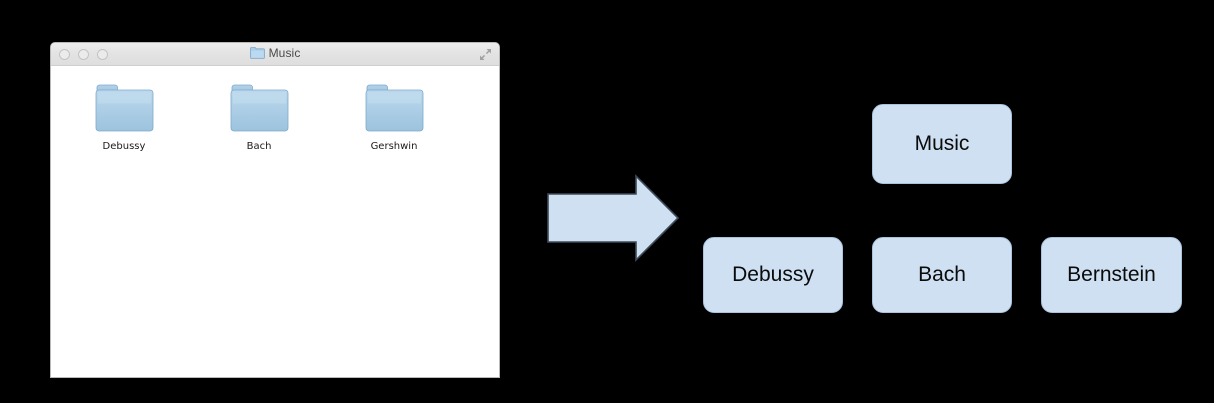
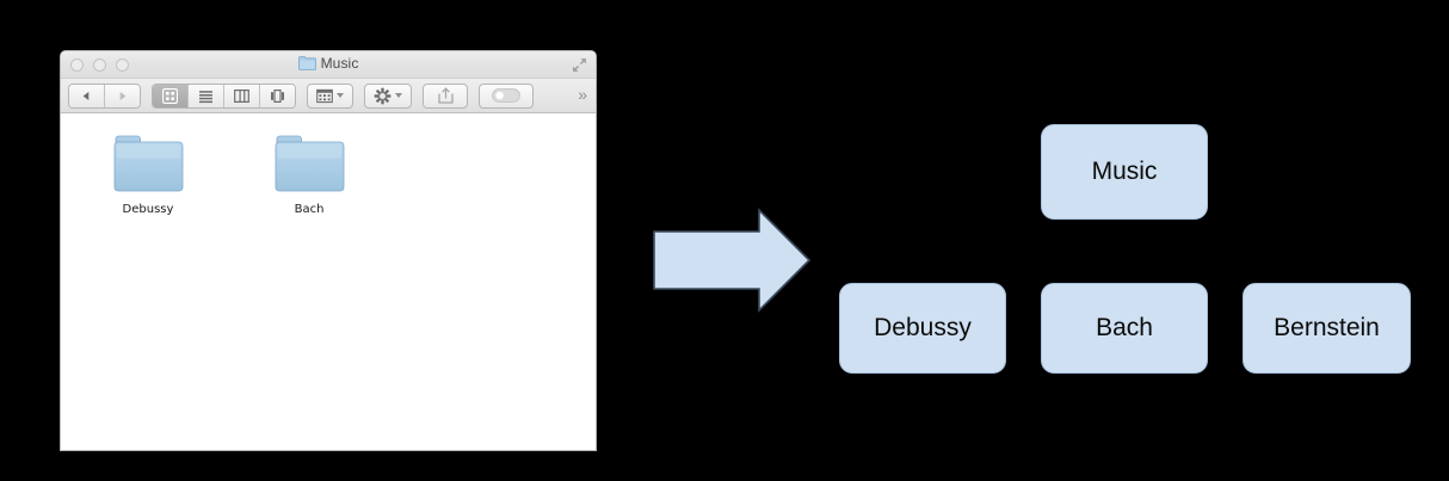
  Music
+ »
  Debussy
  Bach
- Gershwin
  Music
  Debussy
  Bach
  Bernstein
